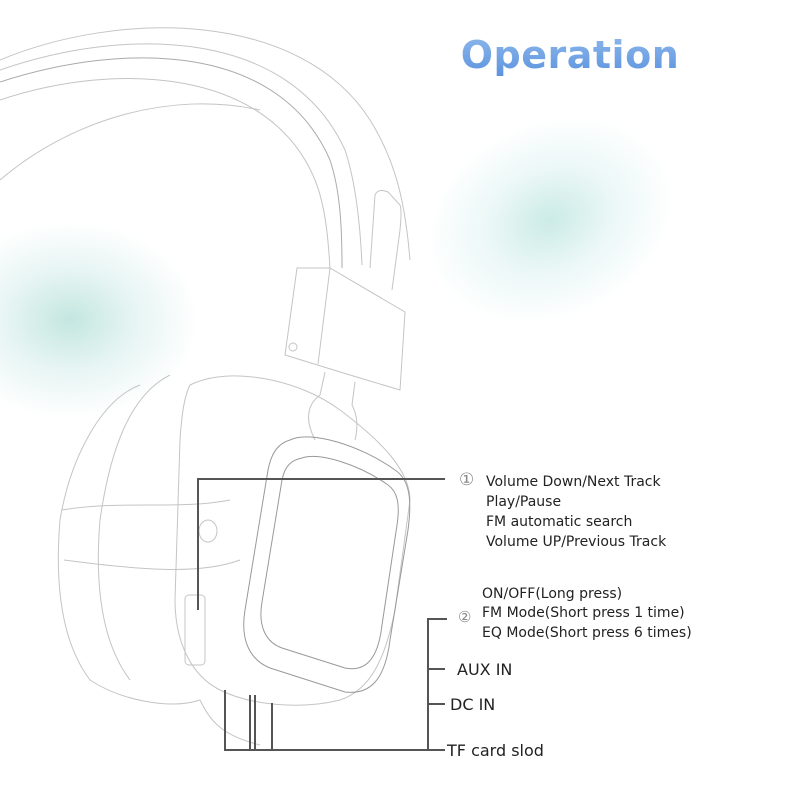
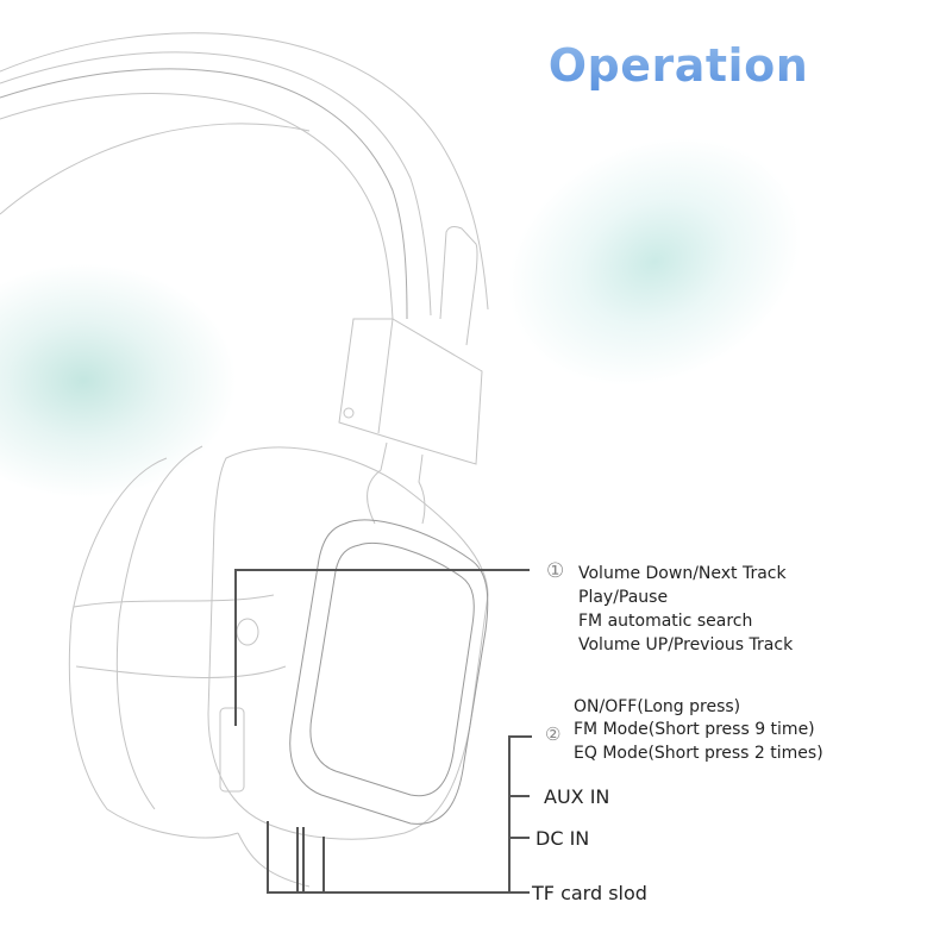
  Operation
  ①
  Volume Down/Next Track
  Play/Pause
  FM automatic search
  Volume UP/Previous Track
  ON/OFF(Long press)
  ②
- FM Mode(Short press 1 time)
+ FM Mode(Short press 9 time)
- EQ Mode(Short press 6 times)
+ EQ Mode(Short press 2 times)
  AUX IN
  DC IN
  TF card slod
